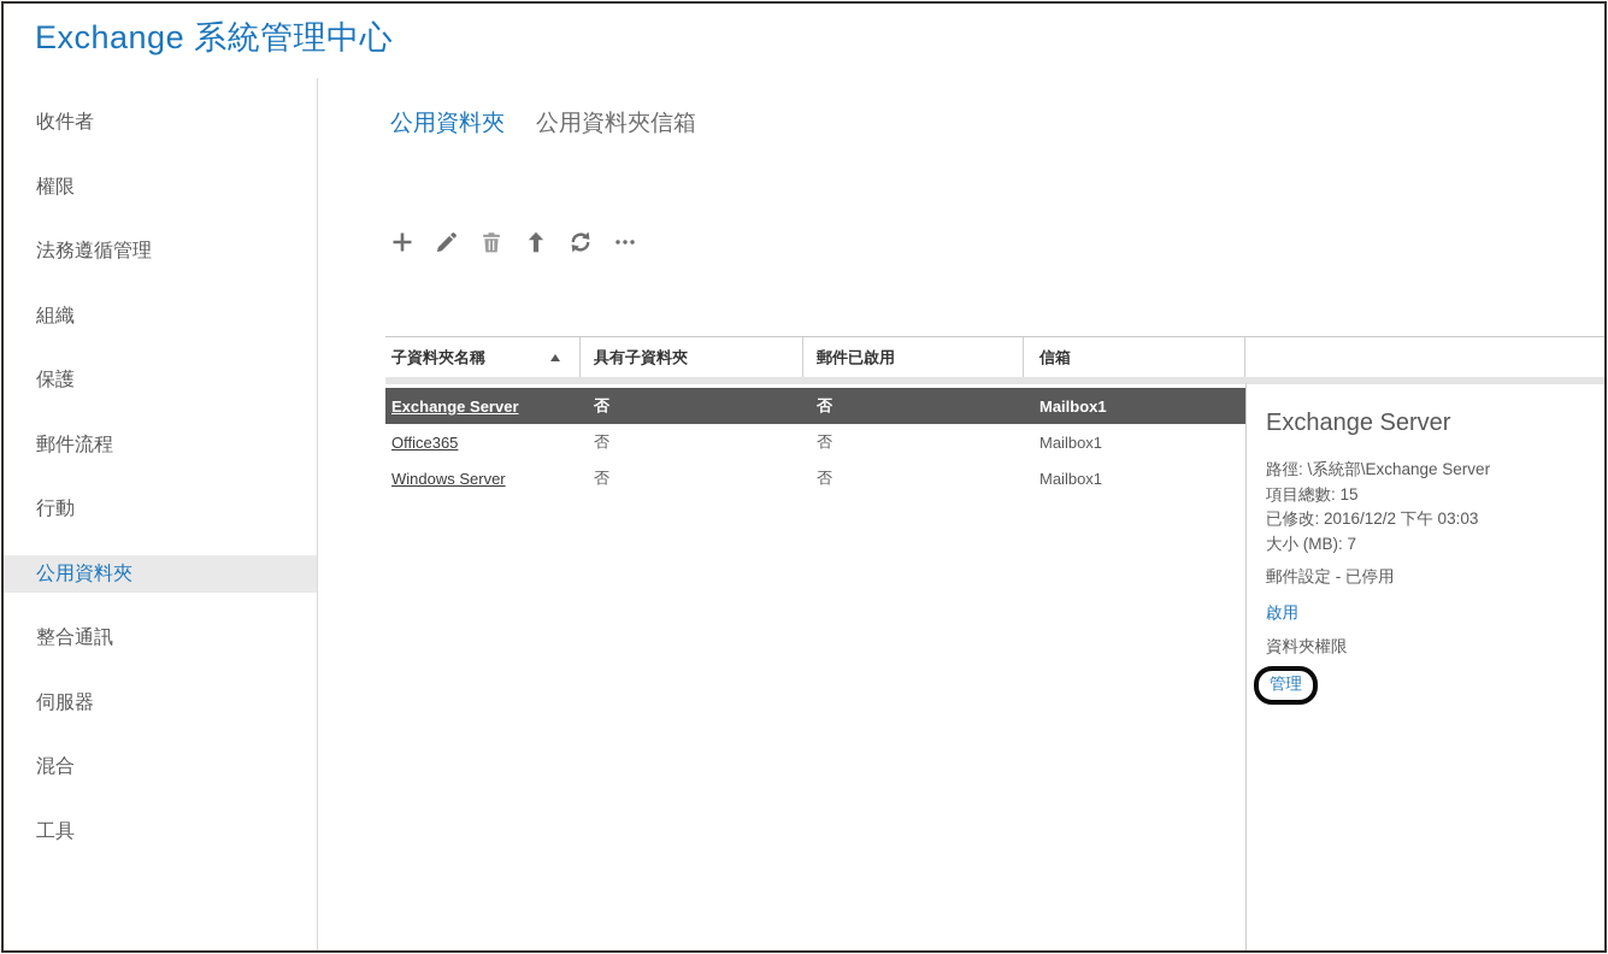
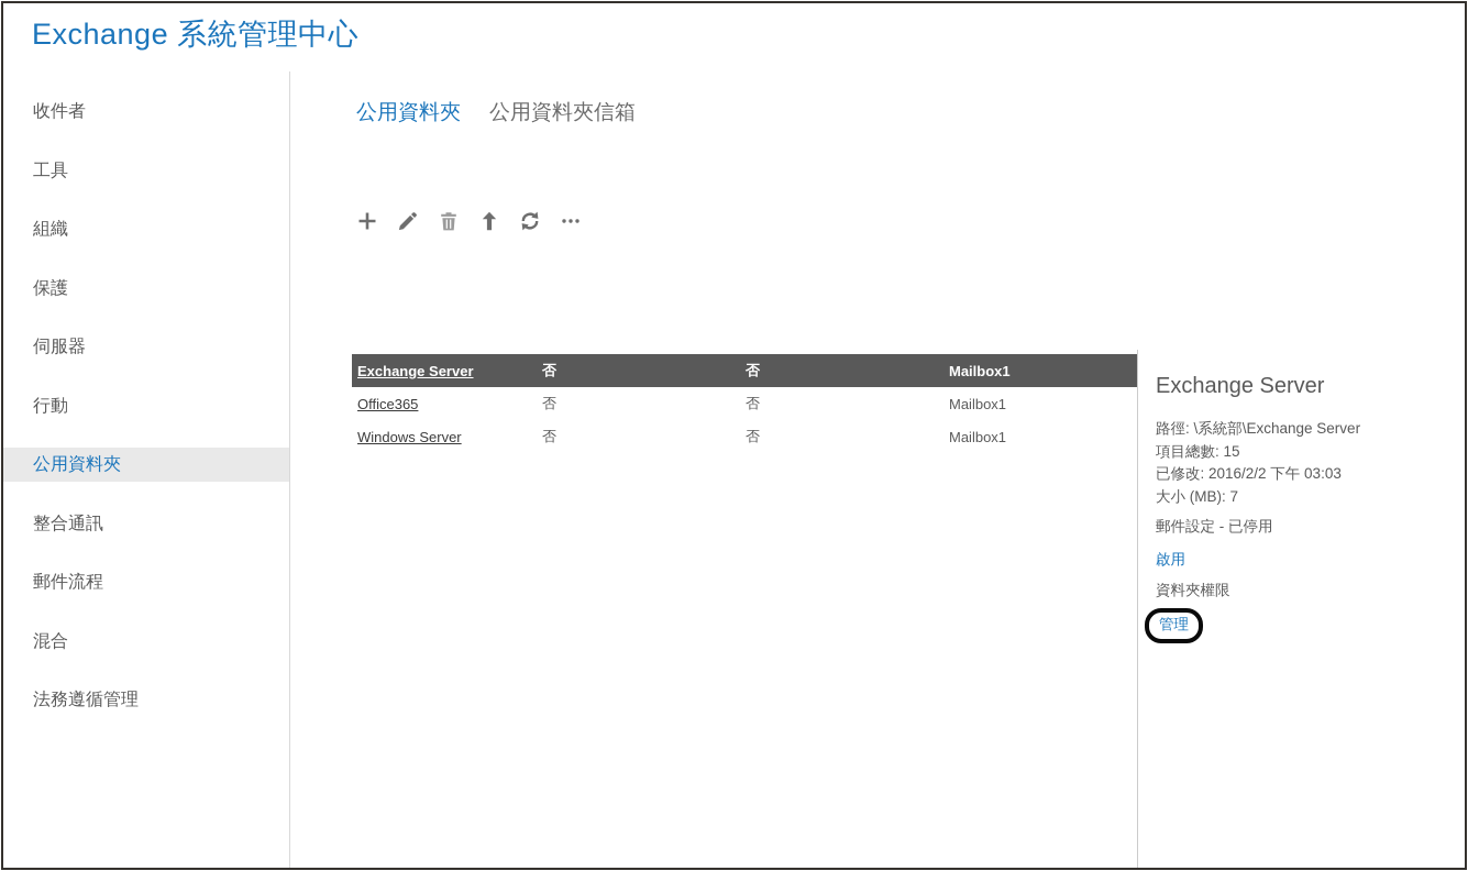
  Exchange 系統管理中心
  收件者
- 權限
- 法務遵循管理
+ 工具
  組織
  保護
- 郵件流程
+ 伺服器
  行動
  公用資料夾
  整合通訊
- 伺服器
+ 郵件流程
  混合
- 工具
+ 法務遵循管理
  公用資料夾
  公用資料夾信箱
- 子資料夾名稱
- 具有子資料夾
- 郵件已啟用
- 信箱
  Exchange Server
  否
  否
  Mailbox1
  Office365
  否
  否
  Mailbox1
  Windows Server
  否
  否
  Mailbox1
  Exchange Server
  路徑: \系統部\Exchange Server
  項目總數: 15
- 已修改: 2016/12/2 下午 03:03
+ 已修改: 2016/2/2 下午 03:03
  大小 (MB): 7
  郵件設定 - 已停用
  啟用
  資料夾權限
  管理
